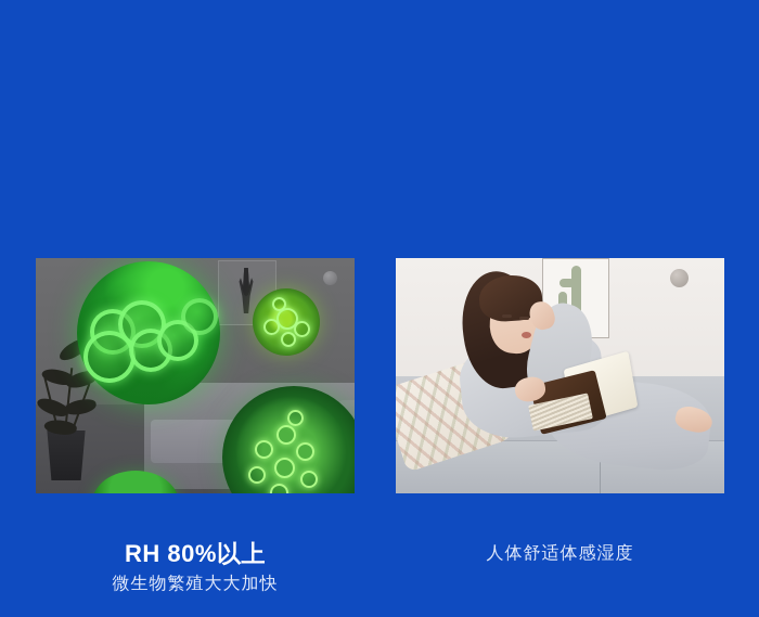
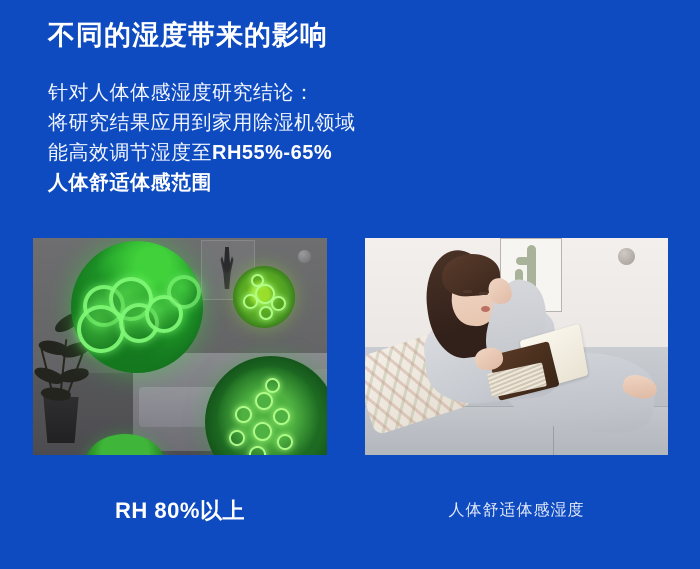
+ 不同的湿度带来的影响
+ 针对人体体感湿度研究结论：
+ 将研究结果应用到家用除湿机领域
+ 能高效调节湿度至RH55%-65%
+ 人体舒适体感范围
  RH 80%以上
- 微生物繁殖大大加快
  人体舒适体感湿度
